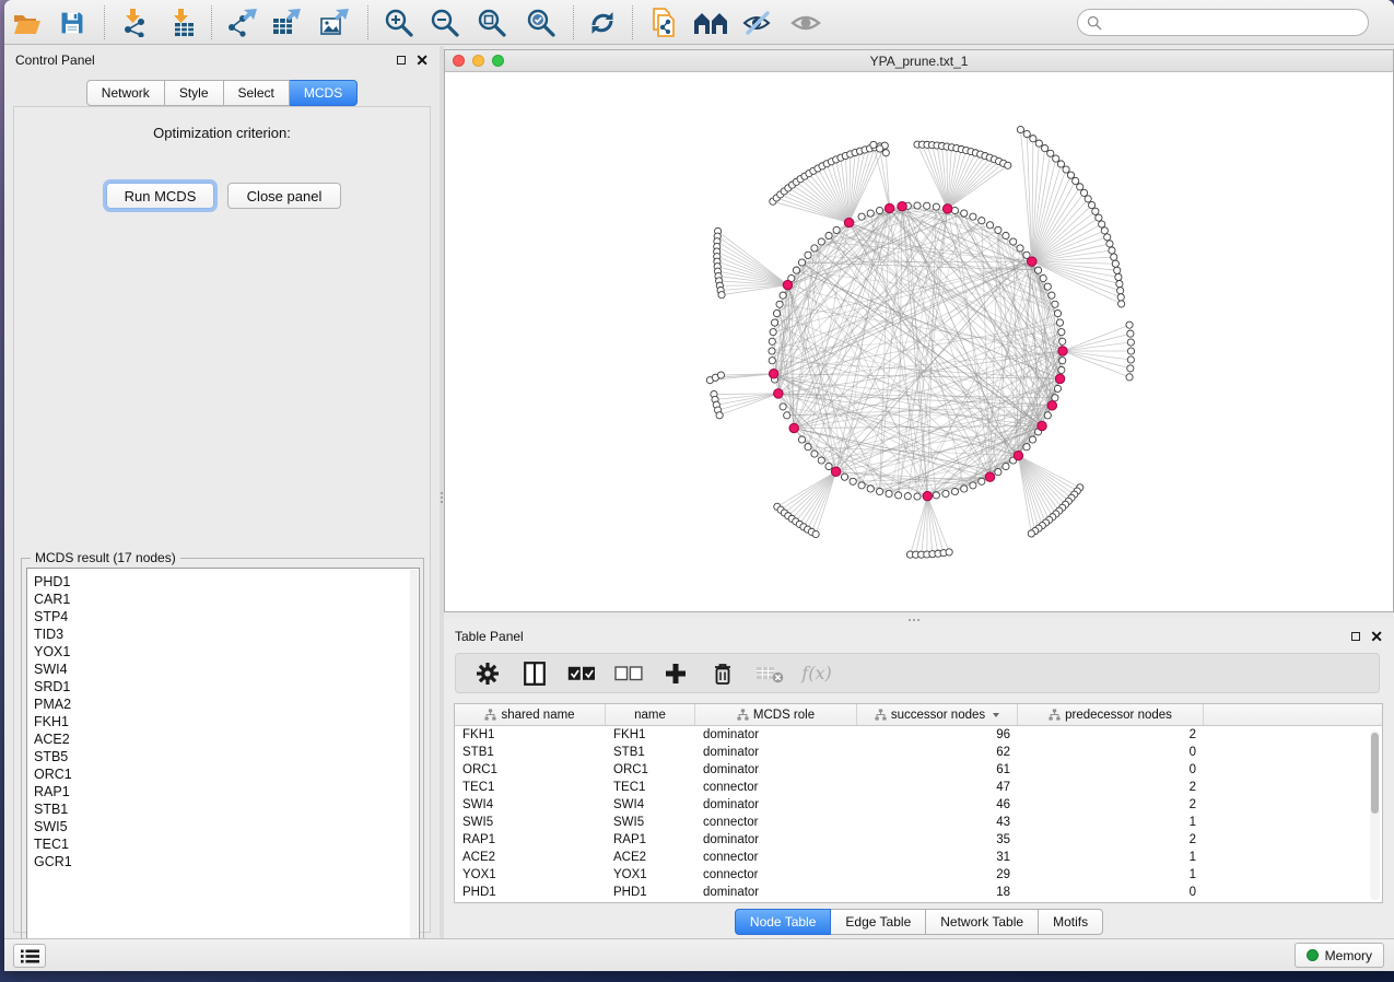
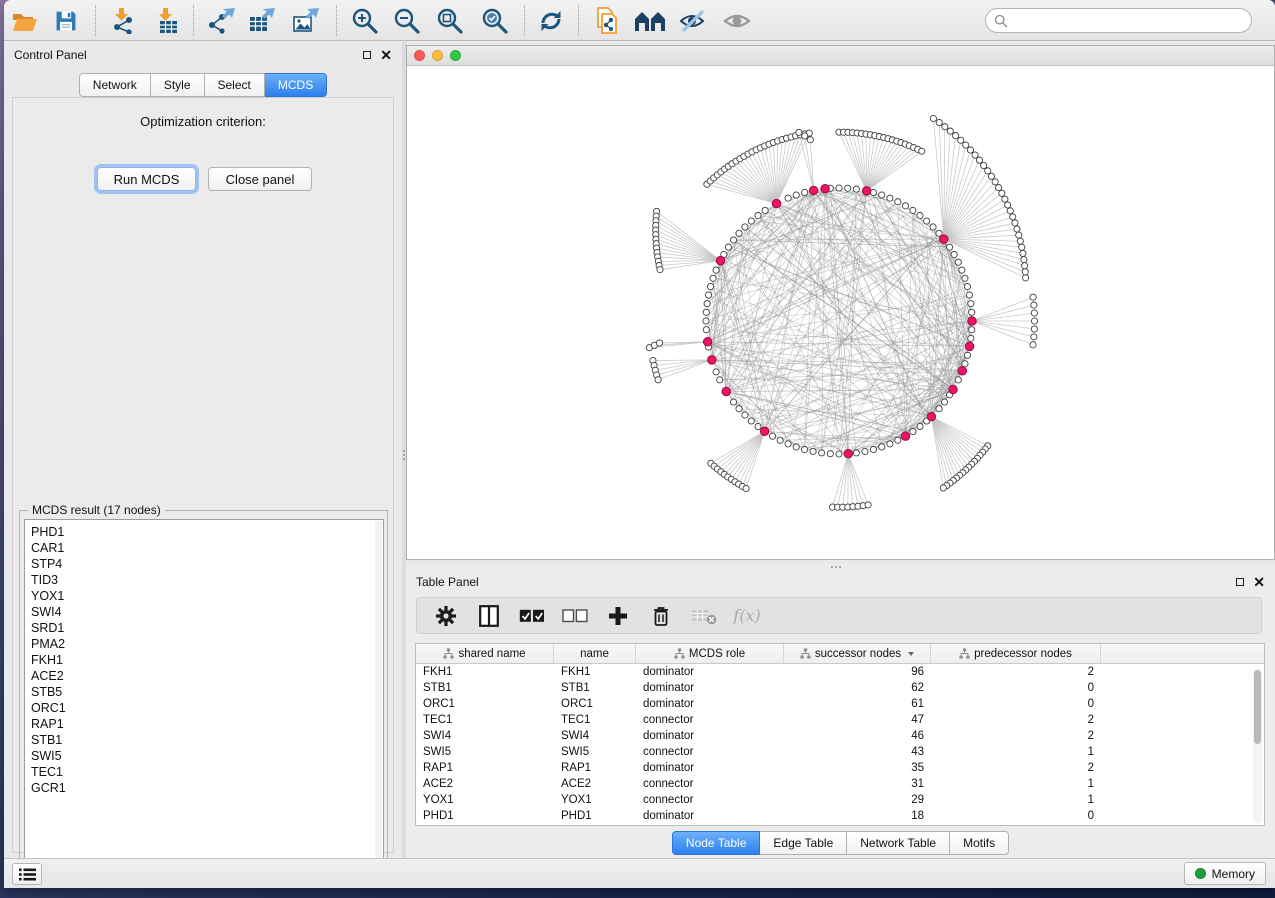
  Control Panel
  ✕
  Network
  Style
  Select
  MCDS
  Optimization criterion:
  Run MCDS
  Close panel
  MCDS result (17 nodes)
  PHD1
  CAR1
  STP4
  TID3
  YOX1
  SWI4
  SRD1
  PMA2
  FKH1
  ACE2
  STB5
  ORC1
  RAP1
  STB1
  SWI5
  TEC1
  GCR1
- YPA_prune.txt_1
  Table Panel
  ✕
  f(x)
  shared name
  name
  MCDS role
  successor nodes
  predecessor nodes
  FKH1
  FKH1
  dominator
  96
  2
  STB1
  STB1
  dominator
  62
  0
  ORC1
  ORC1
  dominator
  61
  0
  TEC1
  TEC1
  connector
  47
  2
  SWI4
  SWI4
  dominator
  46
  2
  SWI5
  SWI5
  connector
  43
  1
  RAP1
  RAP1
  dominator
  35
  2
  ACE2
  ACE2
  connector
  31
  1
  YOX1
  YOX1
  connector
  29
  1
  PHD1
  PHD1
  dominator
  18
  0
  Node Table
  Edge Table
  Network Table
  Motifs
  Memory
